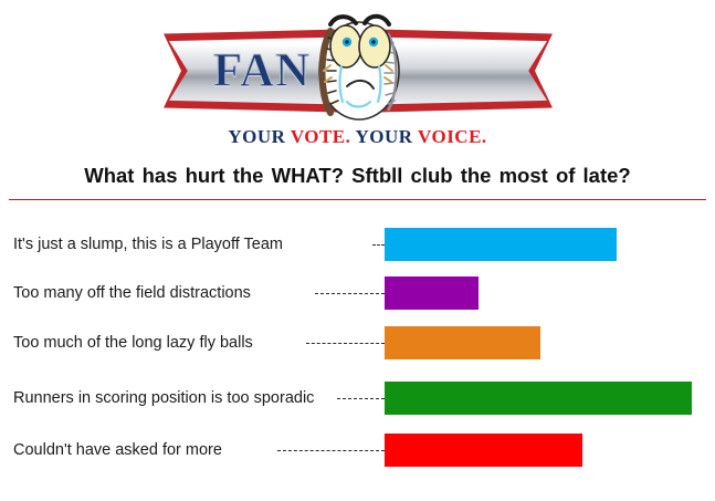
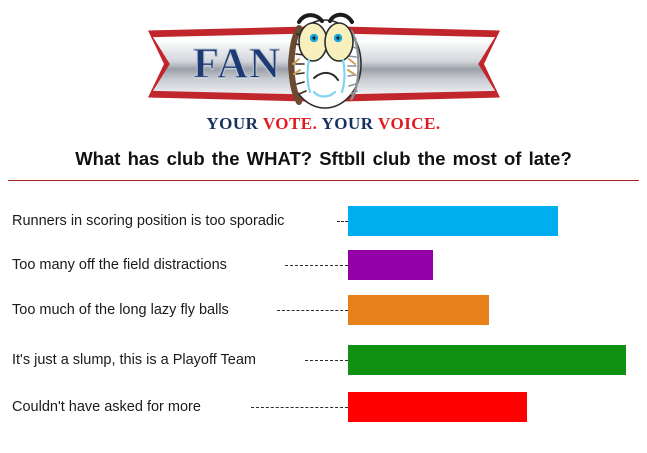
  FAN
  YOUR VOTE. YOUR VOICE.
- What has hurt the WHAT? Sftbll club the most of late?
+ What has club the WHAT? Sftbll club the most of late?
- It's just a slump, this is a Playoff Team
+ Runners in scoring position is too sporadic
  Too many off the field distractions
  Too much of the long lazy fly balls
- Runners in scoring position is too sporadic
+ It's just a slump, this is a Playoff Team
  Couldn't have asked for more
